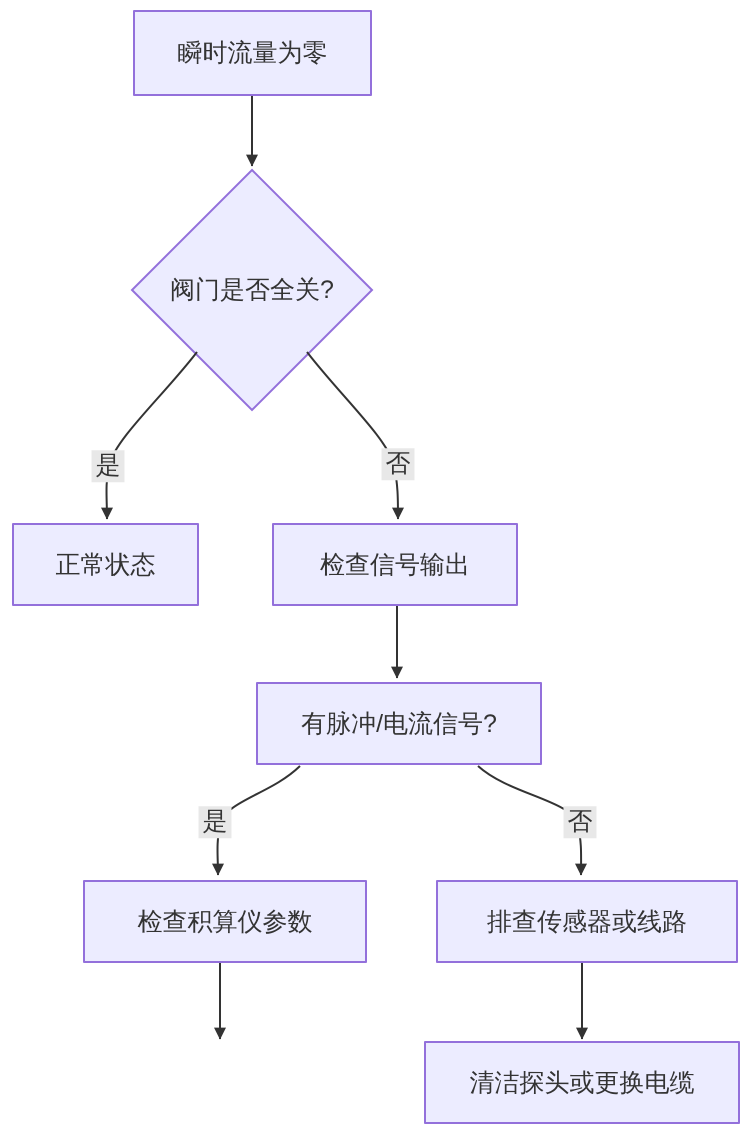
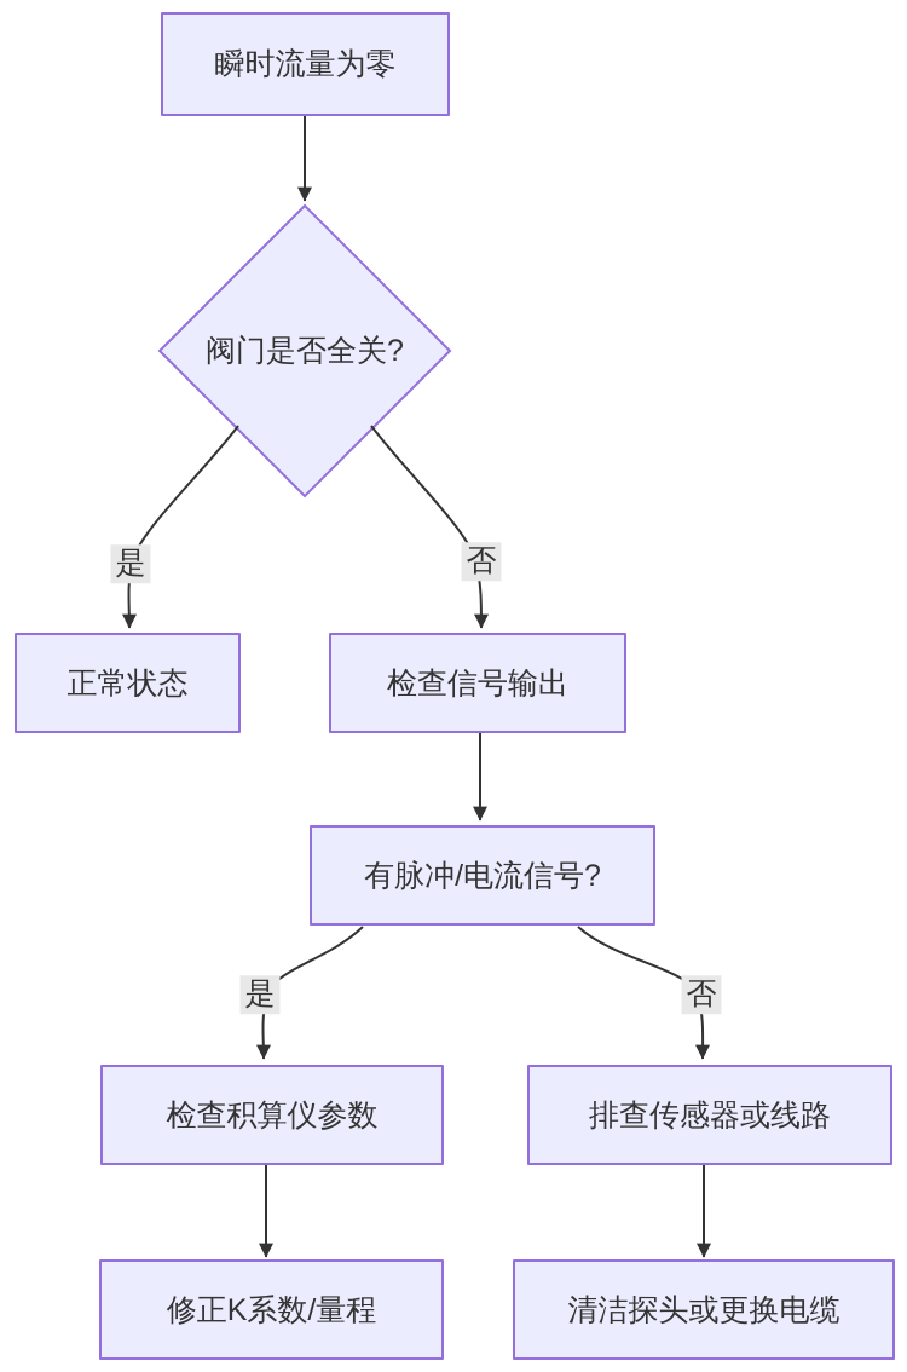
  瞬时流量为零
  阀门是否全关?
  正常状态
  检查信号输出
  有脉冲/电流信号?
  检查积算仪参数
  排查传感器或线路
+ 修正K系数/量程
  清洁探头或更换电缆
  是
  否
  是
  否
